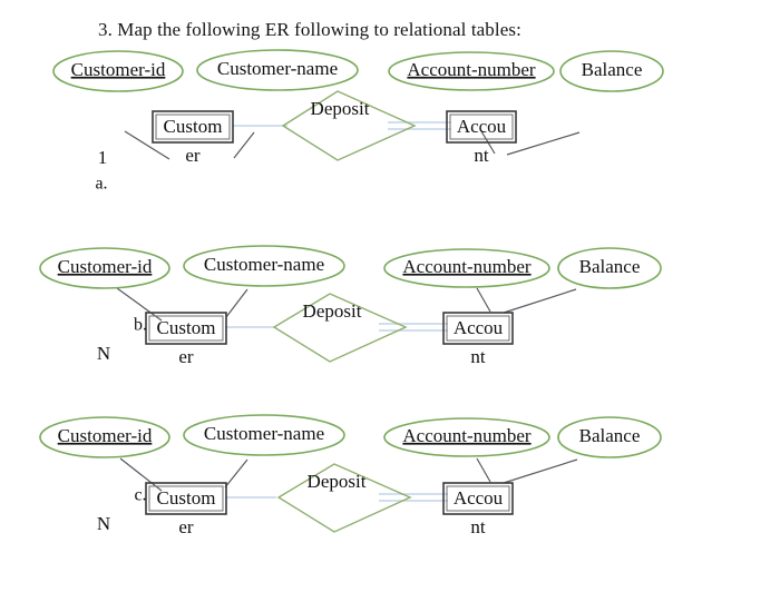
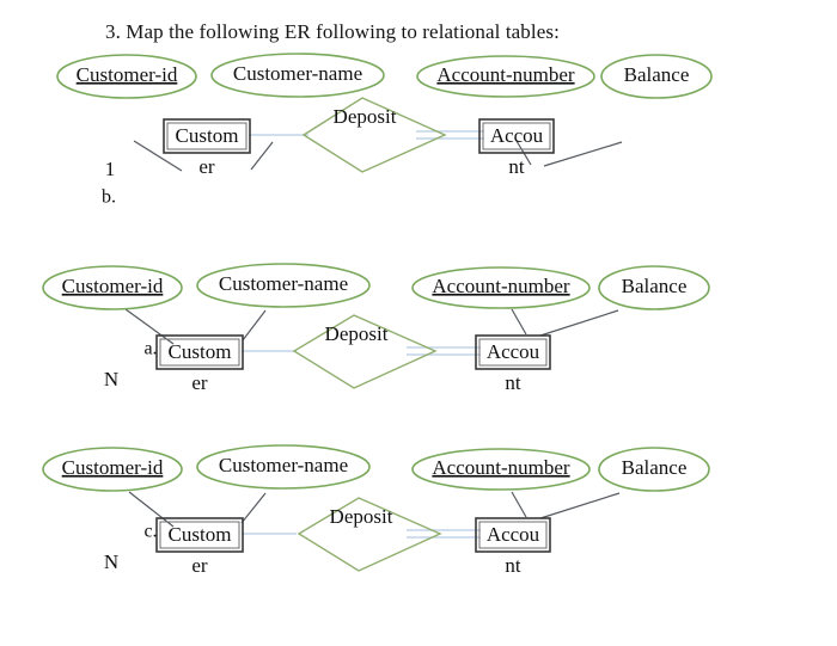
  3. Map the following ER following to relational tables:
  Deposit
  Customer-id
  Customer-name
  Account-number
  Balance
  Custom
  er
  Accou
  nt
  1
- a.
+ b.
  Deposit
  Customer-id
  Customer-name
  Account-number
  Balance
  Custom
  er
  Accou
  nt
- b.
+ a.
  N
  Deposit
  Customer-id
  Customer-name
  Account-number
  Balance
  Custom
  er
  Accou
  nt
  c.
  N
